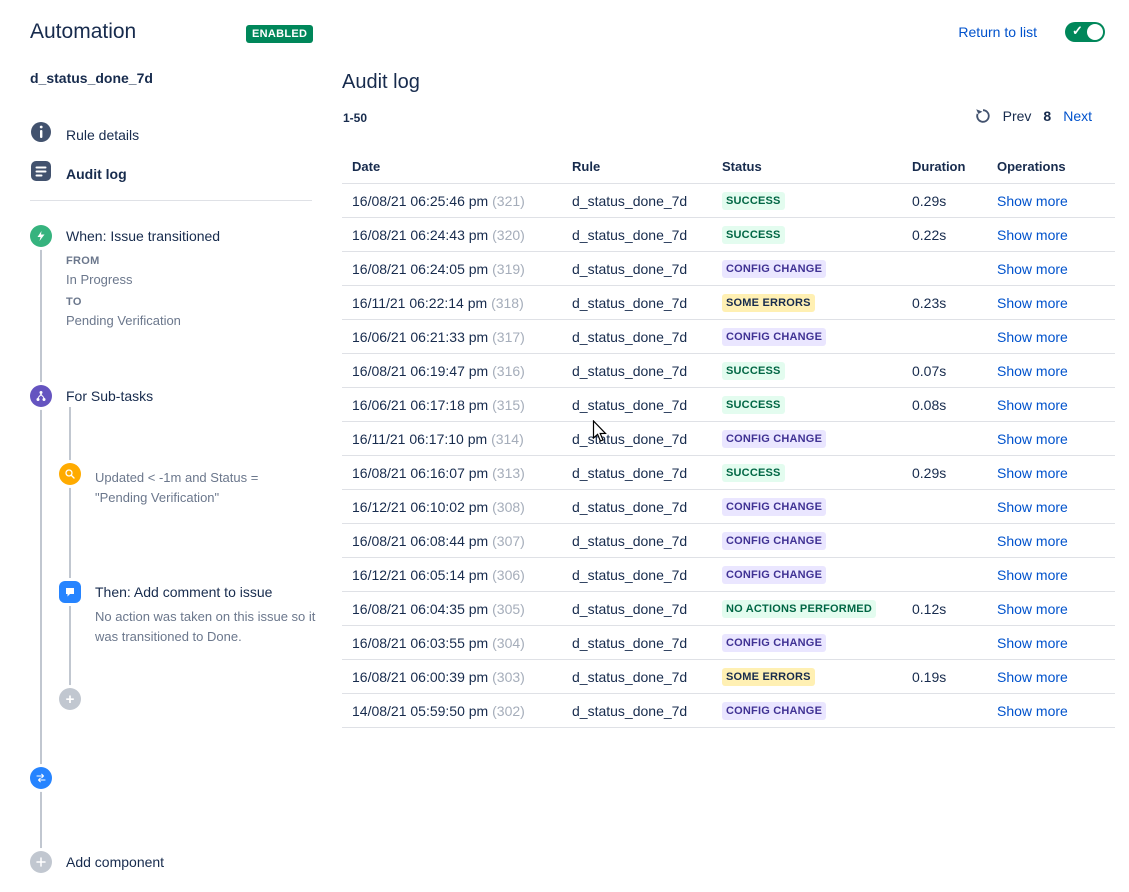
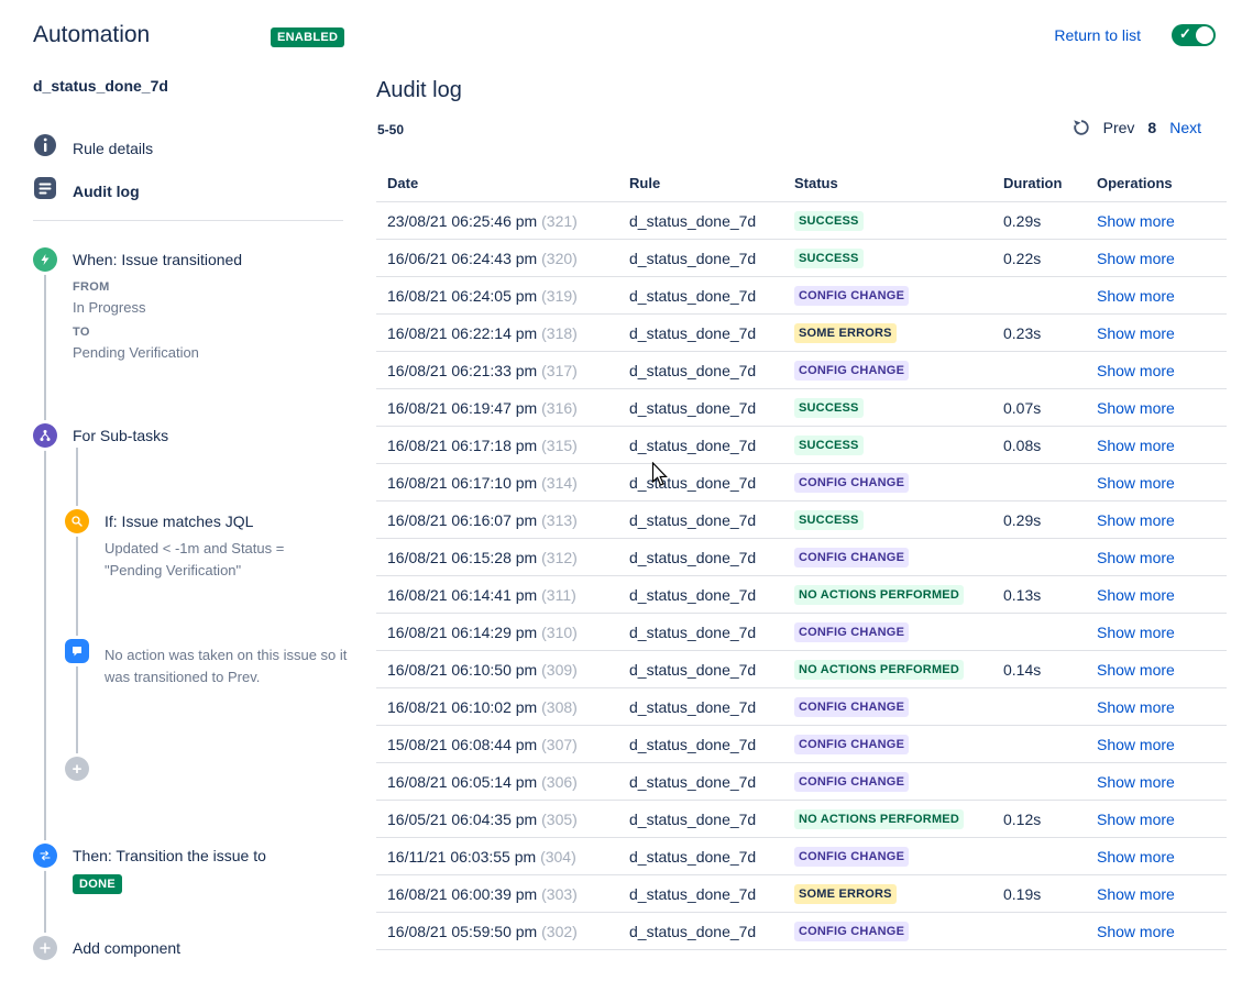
  Automation
  ENABLED
  Return to list
  ✓
  d_status_done_7d
  Rule details
  Audit log
  When: Issue transitioned
  FROM
  In Progress
  TO
  Pending Verification
  For Sub-tasks
+ If: Issue matches JQL
  Updated < -1m and Status = "Pending Verification"
- Then: Add comment to issue
- No action was taken on this issue so it was transitioned to Done.
+ No action was taken on this issue so it was transitioned to Prev.
  +
+ Then: Transition the issue to
+ DONE
  Add component
  Audit log
- 1-50
+ 5-50
  Prev
  8
  Next
  Date	Rule	Status	Duration	Operations
- 16/08/21 06:25:46 pm (321)	d_status_done_7d	SUCCESS	0.29s	Show more
+ 23/08/21 06:25:46 pm (321)	d_status_done_7d	SUCCESS	0.29s	Show more
- 16/08/21 06:24:43 pm (320)	d_status_done_7d	SUCCESS	0.22s	Show more
+ 16/06/21 06:24:43 pm (320)	d_status_done_7d	SUCCESS	0.22s	Show more
  16/08/21 06:24:05 pm (319)	d_status_done_7d	CONFIG CHANGE		Show more
- 16/11/21 06:22:14 pm (318)	d_status_done_7d	SOME ERRORS	0.23s	Show more
+ 16/08/21 06:22:14 pm (318)	d_status_done_7d	SOME ERRORS	0.23s	Show more
- 16/06/21 06:21:33 pm (317)	d_status_done_7d	CONFIG CHANGE		Show more
+ 16/08/21 06:21:33 pm (317)	d_status_done_7d	CONFIG CHANGE		Show more
  16/08/21 06:19:47 pm (316)	d_status_done_7d	SUCCESS	0.07s	Show more
- 16/06/21 06:17:18 pm (315)	d_status_done_7d	SUCCESS	0.08s	Show more
+ 16/08/21 06:17:18 pm (315)	d_status_done_7d	SUCCESS	0.08s	Show more
- 16/11/21 06:17:10 pm (314)	d_sttus_done_7d	CONFIG CHANGE		Show more
+ 16/08/21 06:17:10 pm (314)	d_sttus_done_7d	CONFIG CHANGE		Show more
  16/08/21 06:16:07 pm (313)	d_status_done_7d	SUCCESS	0.29s	Show more
+ 16/08/21 06:15:28 pm (312)	d_status_done_7d	CONFIG CHANGE		Show more
+ 16/08/21 06:14:41 pm (311)	d_status_done_7d	NO ACTIONS PERFORMED	0.13s	Show more
+ 16/08/21 06:14:29 pm (310)	d_status_done_7d	CONFIG CHANGE		Show more
+ 16/08/21 06:10:50 pm (309)	d_status_done_7d	NO ACTIONS PERFORMED	0.14s	Show more
- 16/12/21 06:10:02 pm (308)	d_status_done_7d	CONFIG CHANGE		Show more
+ 16/08/21 06:10:02 pm (308)	d_status_done_7d	CONFIG CHANGE		Show more
- 16/08/21 06:08:44 pm (307)	d_status_done_7d	CONFIG CHANGE		Show more
+ 15/08/21 06:08:44 pm (307)	d_status_done_7d	CONFIG CHANGE		Show more
- 16/12/21 06:05:14 pm (306)	d_status_done_7d	CONFIG CHANGE		Show more
+ 16/08/21 06:05:14 pm (306)	d_status_done_7d	CONFIG CHANGE		Show more
- 16/08/21 06:04:35 pm (305)	d_status_done_7d	NO ACTIONS PERFORMED	0.12s	Show more
+ 16/05/21 06:04:35 pm (305)	d_status_done_7d	NO ACTIONS PERFORMED	0.12s	Show more
- 16/08/21 06:03:55 pm (304)	d_status_done_7d	CONFIG CHANGE		Show more
+ 16/11/21 06:03:55 pm (304)	d_status_done_7d	CONFIG CHANGE		Show more
  16/08/21 06:00:39 pm (303)	d_status_done_7d	SOME ERRORS	0.19s	Show more
- 14/08/21 05:59:50 pm (302)	d_status_done_7d	CONFIG CHANGE		Show more
+ 16/08/21 05:59:50 pm (302)	d_status_done_7d	CONFIG CHANGE		Show more
